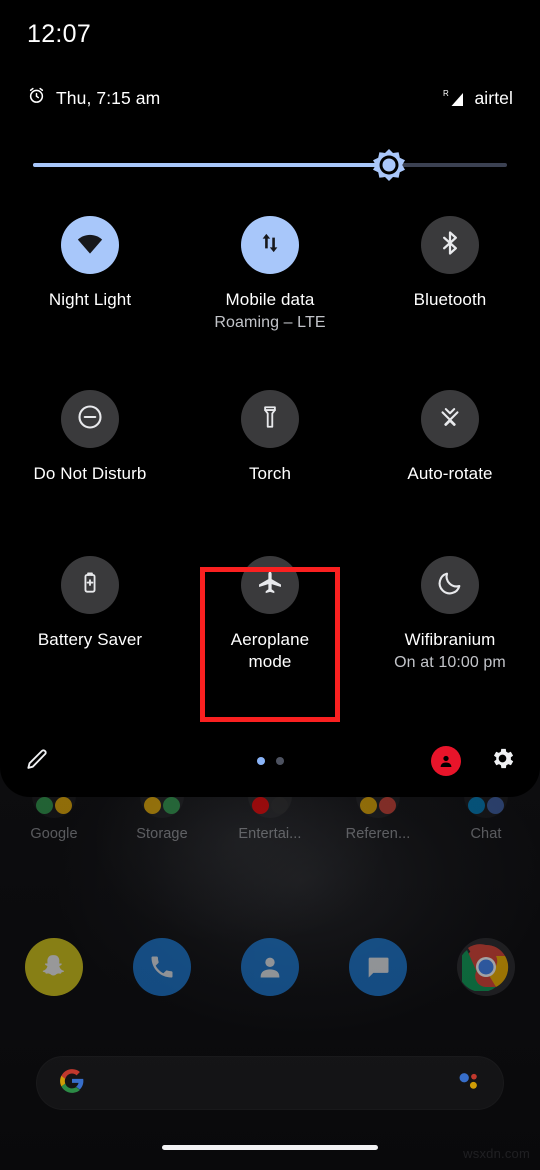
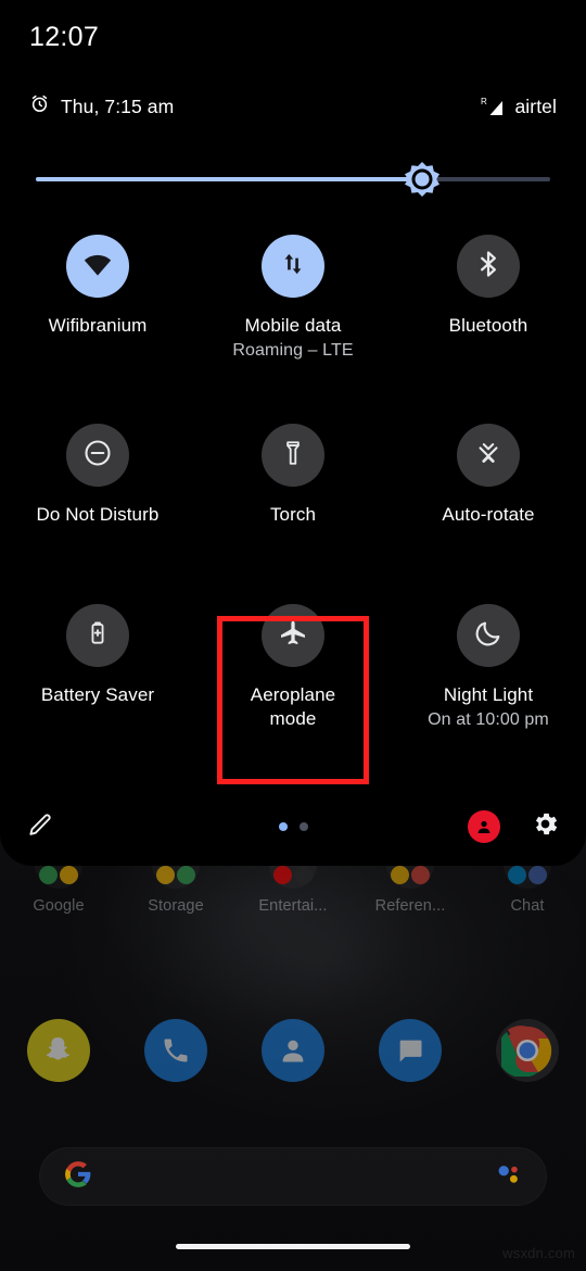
  Google
  Storage
  Entertai...
  Referen...
  Chat
  12:07
  Thu, 7:15 am
  R
  airtel
- Night Light
+ Wifibranium
  Mobile data
  Roaming – LTE
  Bluetooth
  Do Not Disturb
  Torch
  Auto-rotate
  Battery Saver
  Aeroplane mode
- Wifibranium
+ Night Light
  On at 10:00 pm
